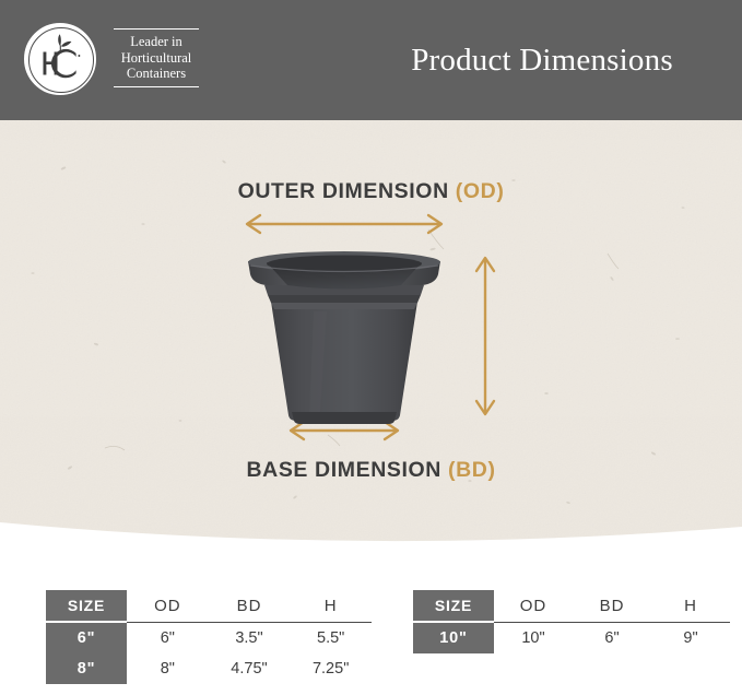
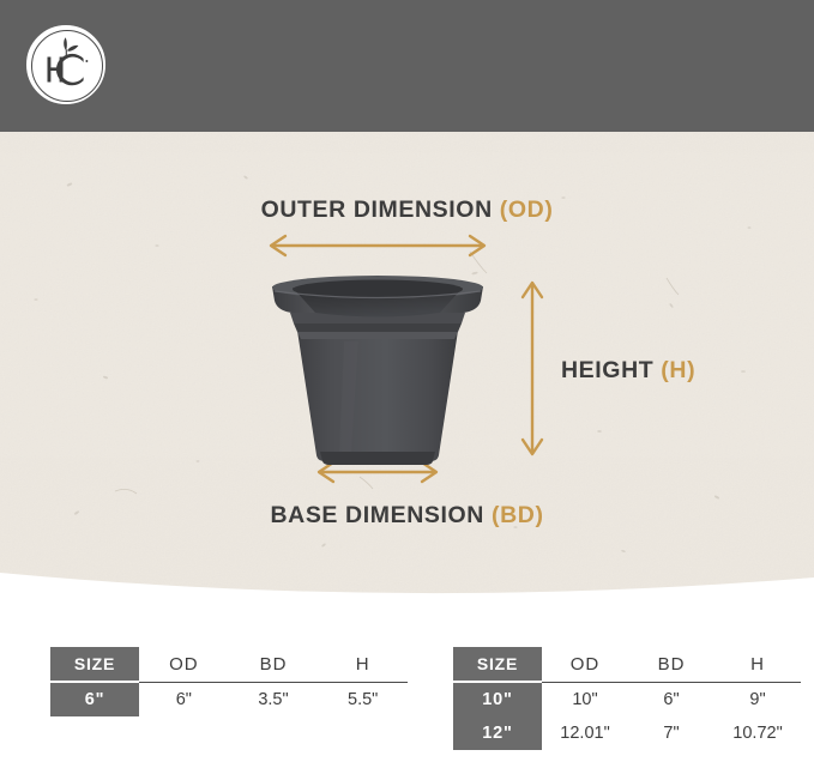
- Leader in
- Horticultural
- Containers
- Product Dimensions
  OUTER DIMENSION (OD)
  BASE DIMENSION (BD)
+ HEIGHT (H)
  SIZE	OD	BD	H
  6"	6"	3.5"	5.5"
- 8"	8"	4.75"	7.25"
  SIZE	OD	BD	H
  10"	10"	6"	9"
+ 12"	12.01"	7"	10.72"
